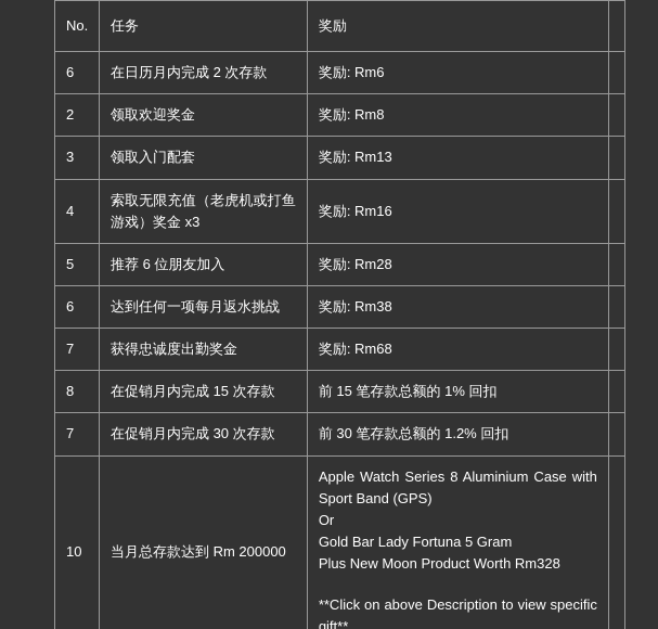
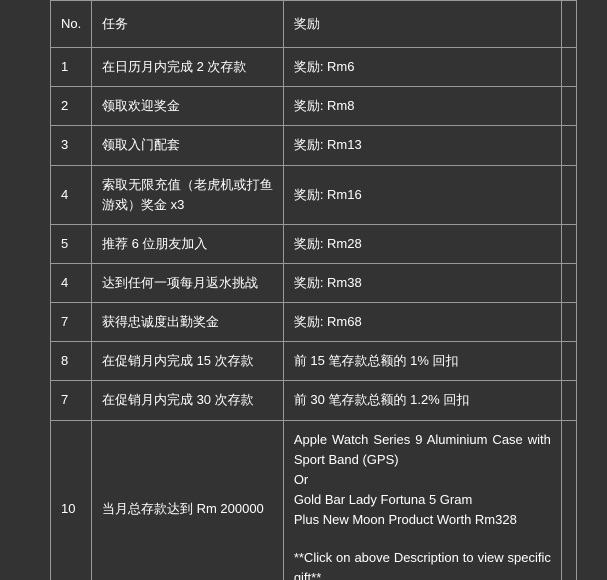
  No.	任务	奖励
- 6	在日历月内完成 2 次存款	奖励: Rm6
+ 1	在日历月内完成 2 次存款	奖励: Rm6
  2	领取欢迎奖金	奖励: Rm8
  3	领取入门配套	奖励: Rm13
  4	索取无限充值（老虎机或打鱼游戏）奖金 x3	奖励: Rm16
  5	推荐 6 位朋友加入	奖励: Rm28
- 6	达到任何一项每月返水挑战	奖励: Rm38
+ 4	达到任何一项每月返水挑战	奖励: Rm38
  7	获得忠诚度出勤奖金	奖励: Rm68
  8	在促销月内完成 15 次存款	前 15 笔存款总额的 1% 回扣
  7	在促销月内完成 30 次存款	前 30 笔存款总额的 1.2% 回扣
- 10	当月总存款达到 Rm 200000	Apple Watch Series 8 Aluminium Case with Sport Band (GPS) Or Gold Bar Lady Fortuna 5 Gram Plus New Moon Product Worth Rm328 **Click on above Description to view specific gift**
+ 10	当月总存款达到 Rm 200000	Apple Watch Series 9 Aluminium Case with Sport Band (GPS) Or Gold Bar Lady Fortuna 5 Gram Plus New Moon Product Worth Rm328 **Click on above Description to view specific gift**
